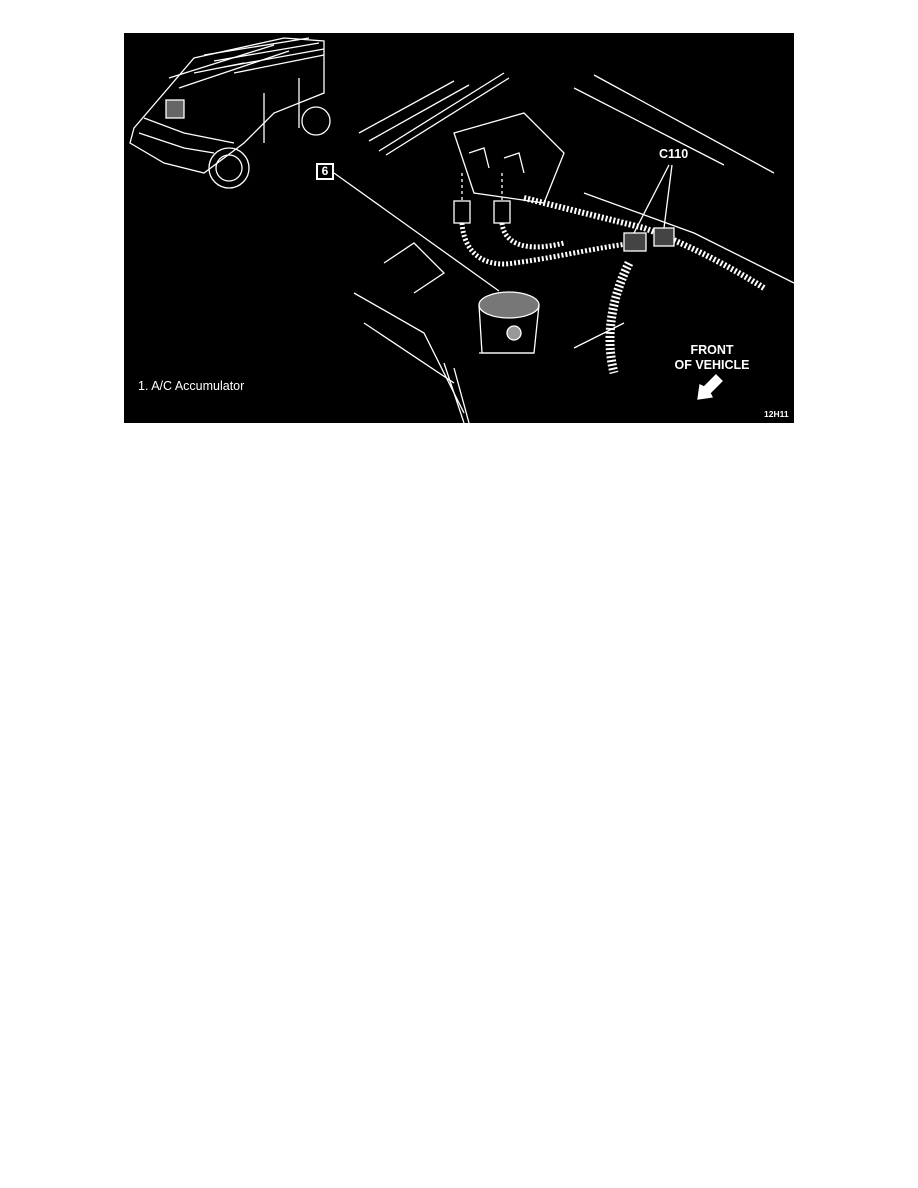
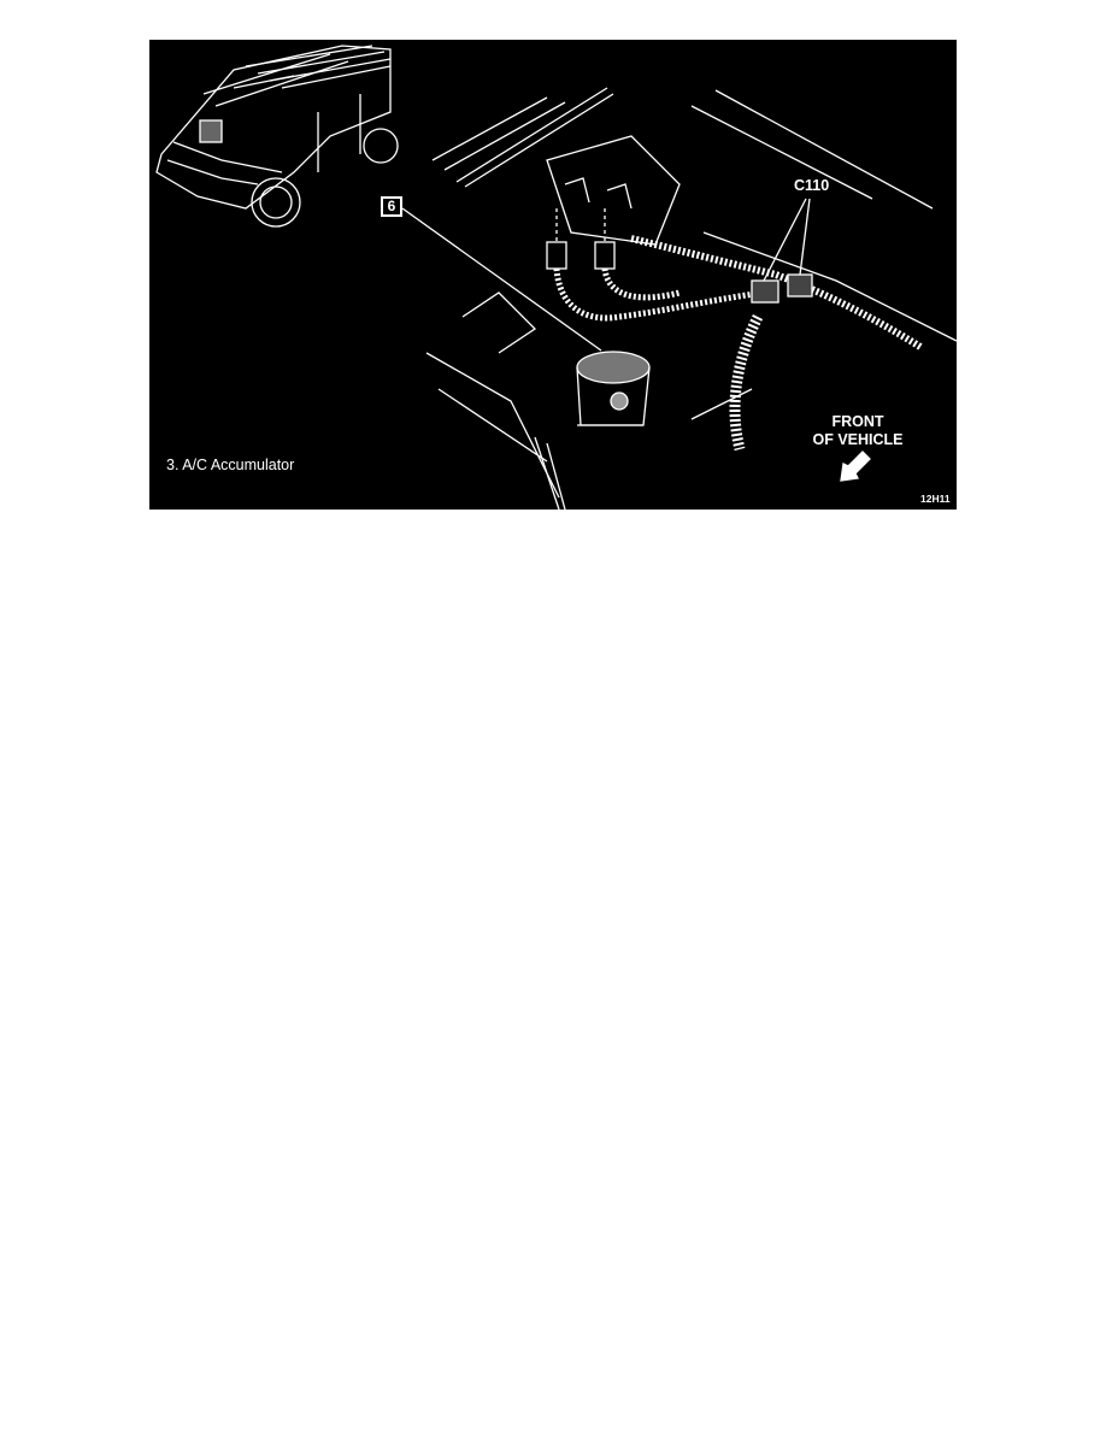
  6
  C110
  FRONT
  OF VEHICLE
- 1. A/C Accumulator
+ 3. A/C Accumulator
  12H11
